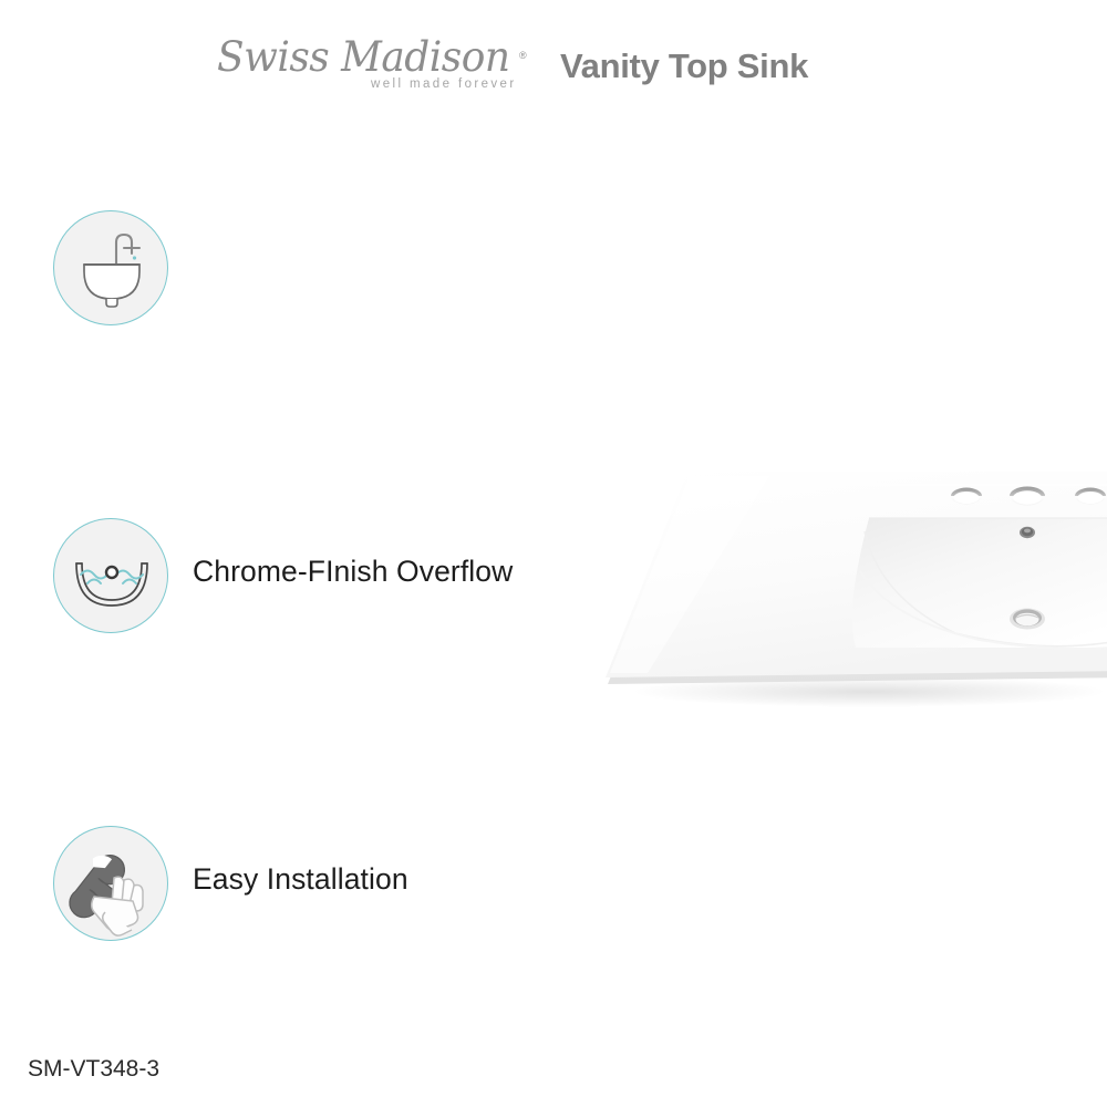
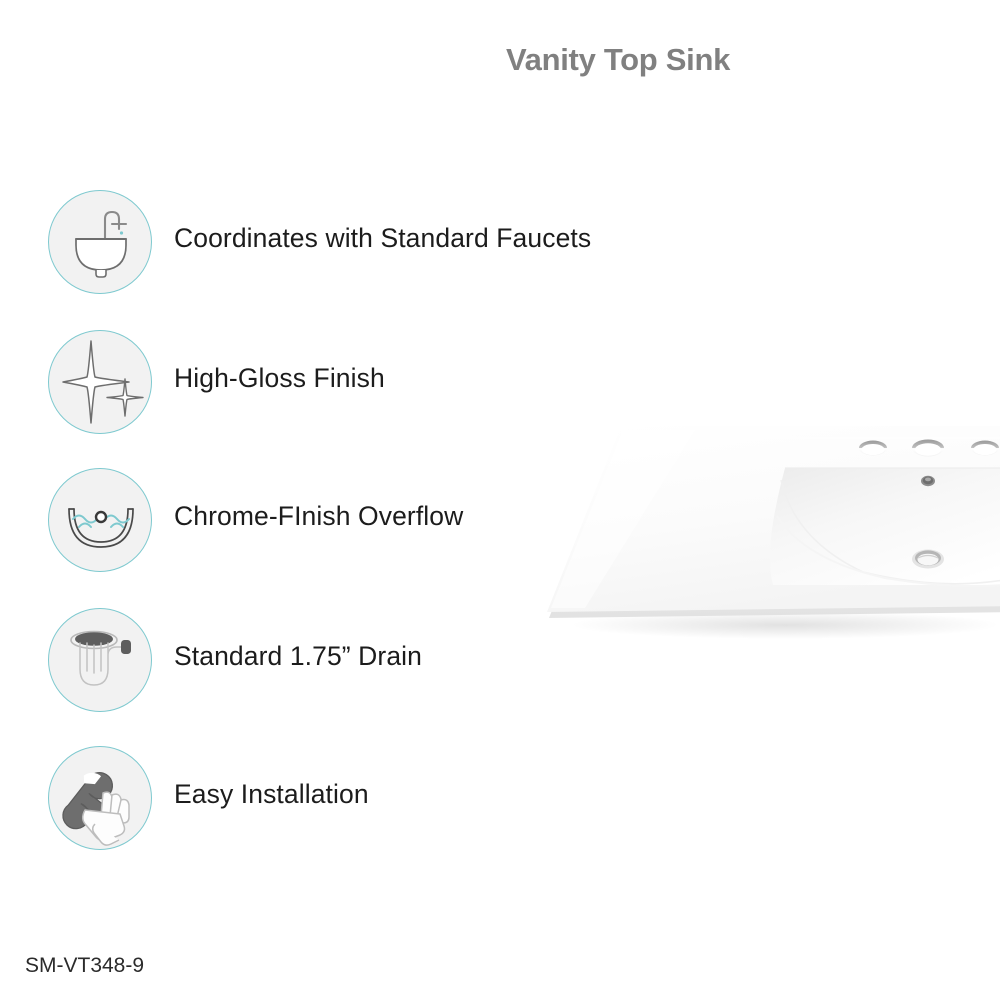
- Swiss Madison
- ®
- well made forever
  Vanity Top Sink
+ Coordinates with Standard Faucets
+ High-Gloss Finish
  Chrome-FInish Overflow
+ Standard 1.75” Drain
  Easy Installation
- SM-VT348-3
+ SM-VT348-9
